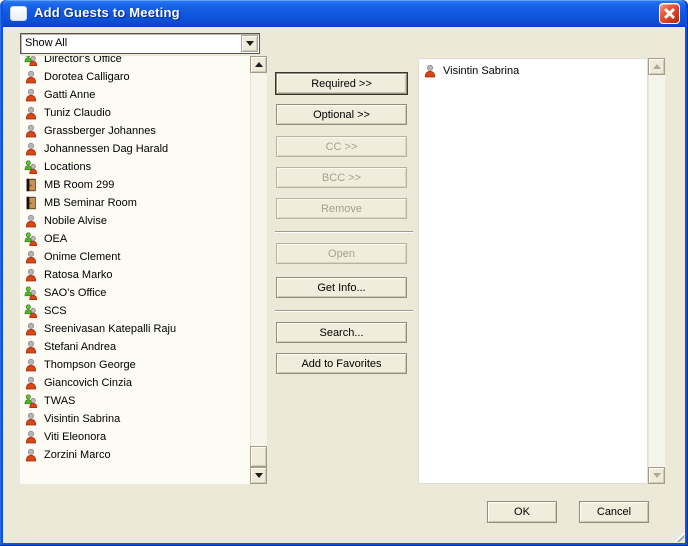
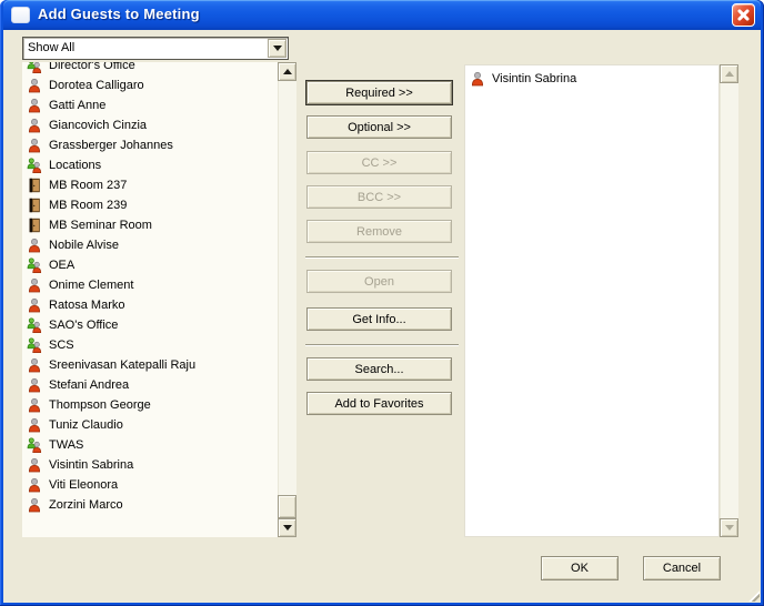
  Add Guests to Meeting
  Show All
  Director's Office
  Dorotea Calligaro
  Gatti Anne
- Tuniz Claudio
+ Giancovich Cinzia
  Grassberger Johannes
- Johannessen Dag Harald
  Locations
- MB Room 299
+ MB Room 237
+ MB Room 239
  MB Seminar Room
  Nobile Alvise
  OEA
  Onime Clement
  Ratosa Marko
  SAO's Office
  SCS
  Sreenivasan Katepalli Raju
  Stefani Andrea
  Thompson George
- Giancovich Cinzia
+ Tuniz Claudio
  TWAS
  Visintin Sabrina
  Viti Eleonora
  Zorzini Marco
  Required >>
  Optional >>
  CC >>
  BCC >>
  Remove
  Open
  Get Info...
  Search...
  Add to Favorites
  Visintin Sabrina
  OK
  Cancel
